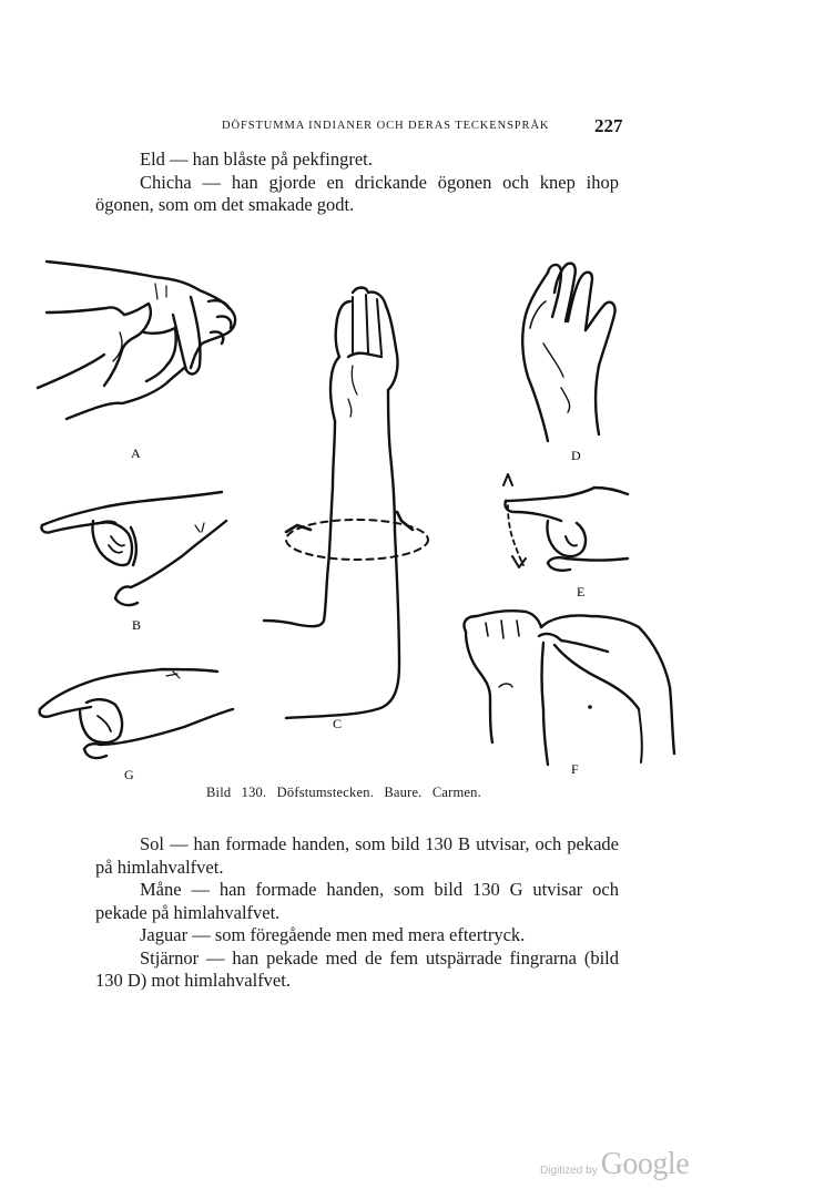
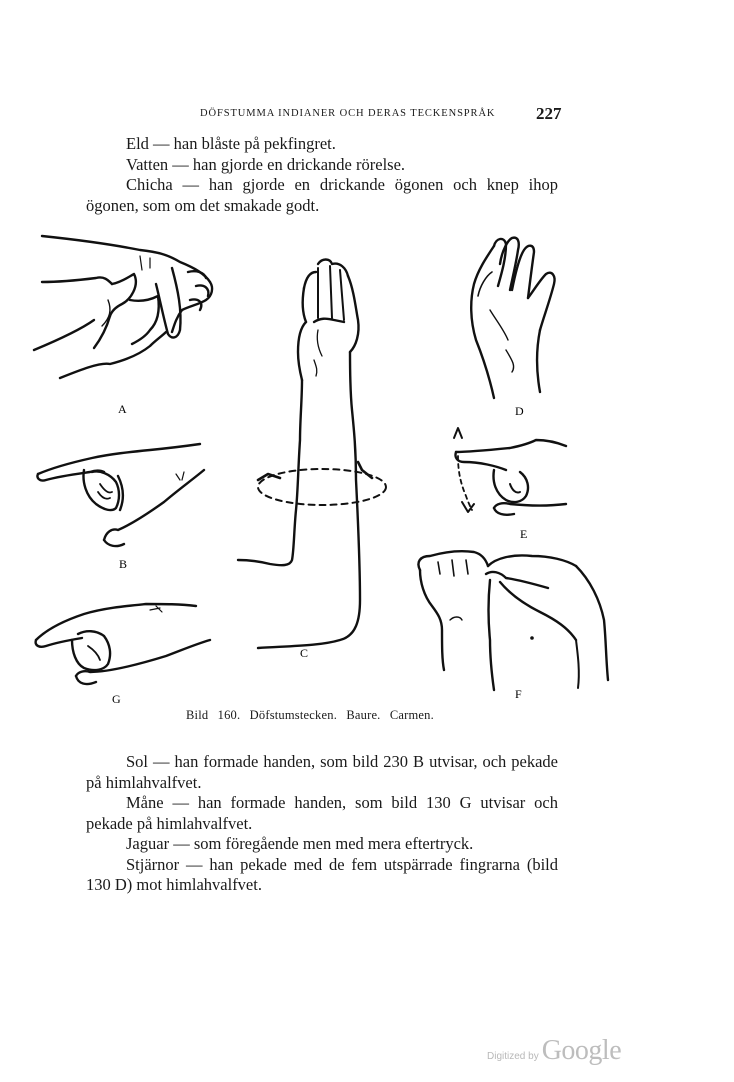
  DÖFSTUMMA INDIANER OCH DERAS TECKENSPRÅK
  227
  Eld — han blåste på pekfingret.
+ Vatten — han gjorde en drickande rörelse.
  Chicha — han gjorde en drickande ögonen och knep ihop ögonen, som om det smakade godt.
  A
  B
  G
  C
  D
  E
  F
- Bild 130. Döfstumstecken. Baure. Carmen.
+ Bild 160. Döfstumstecken. Baure. Carmen.
- Sol — han formade handen, som bild 130 B utvisar, och pekade på himlahvalfvet.
+ Sol — han formade handen, som bild 230 B utvisar, och pekade på himlahvalfvet.
  Måne — han formade handen, som bild 130 G utvisar och pekade på himlahvalfvet.
  Jaguar — som föregående men med mera eftertryck.
  Stjärnor — han pekade med de fem utspärrade fingrarna (bild 130 D) mot himlahvalfvet.
  Digitized by
  Google
